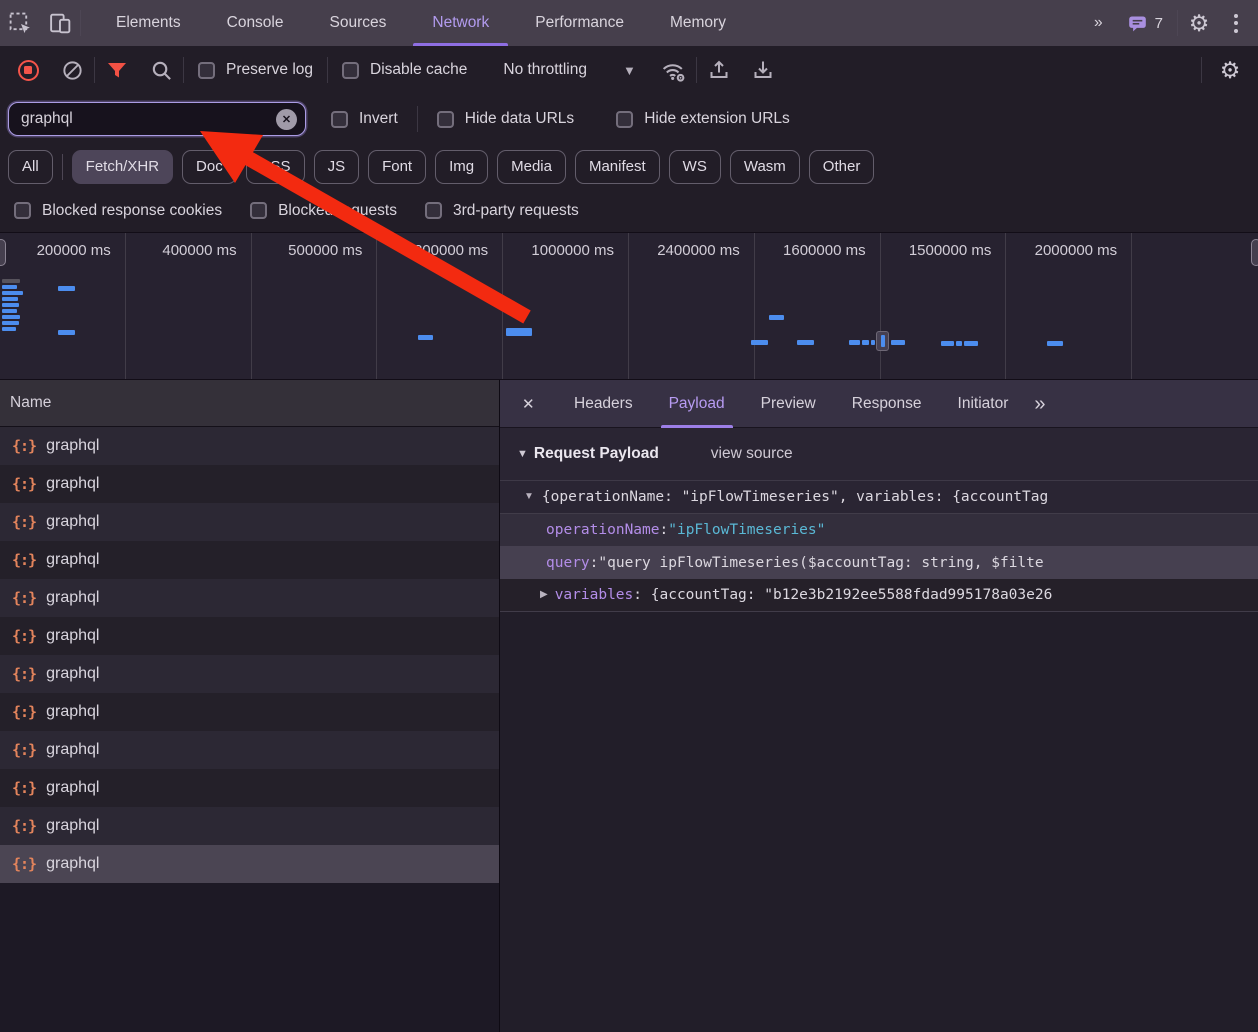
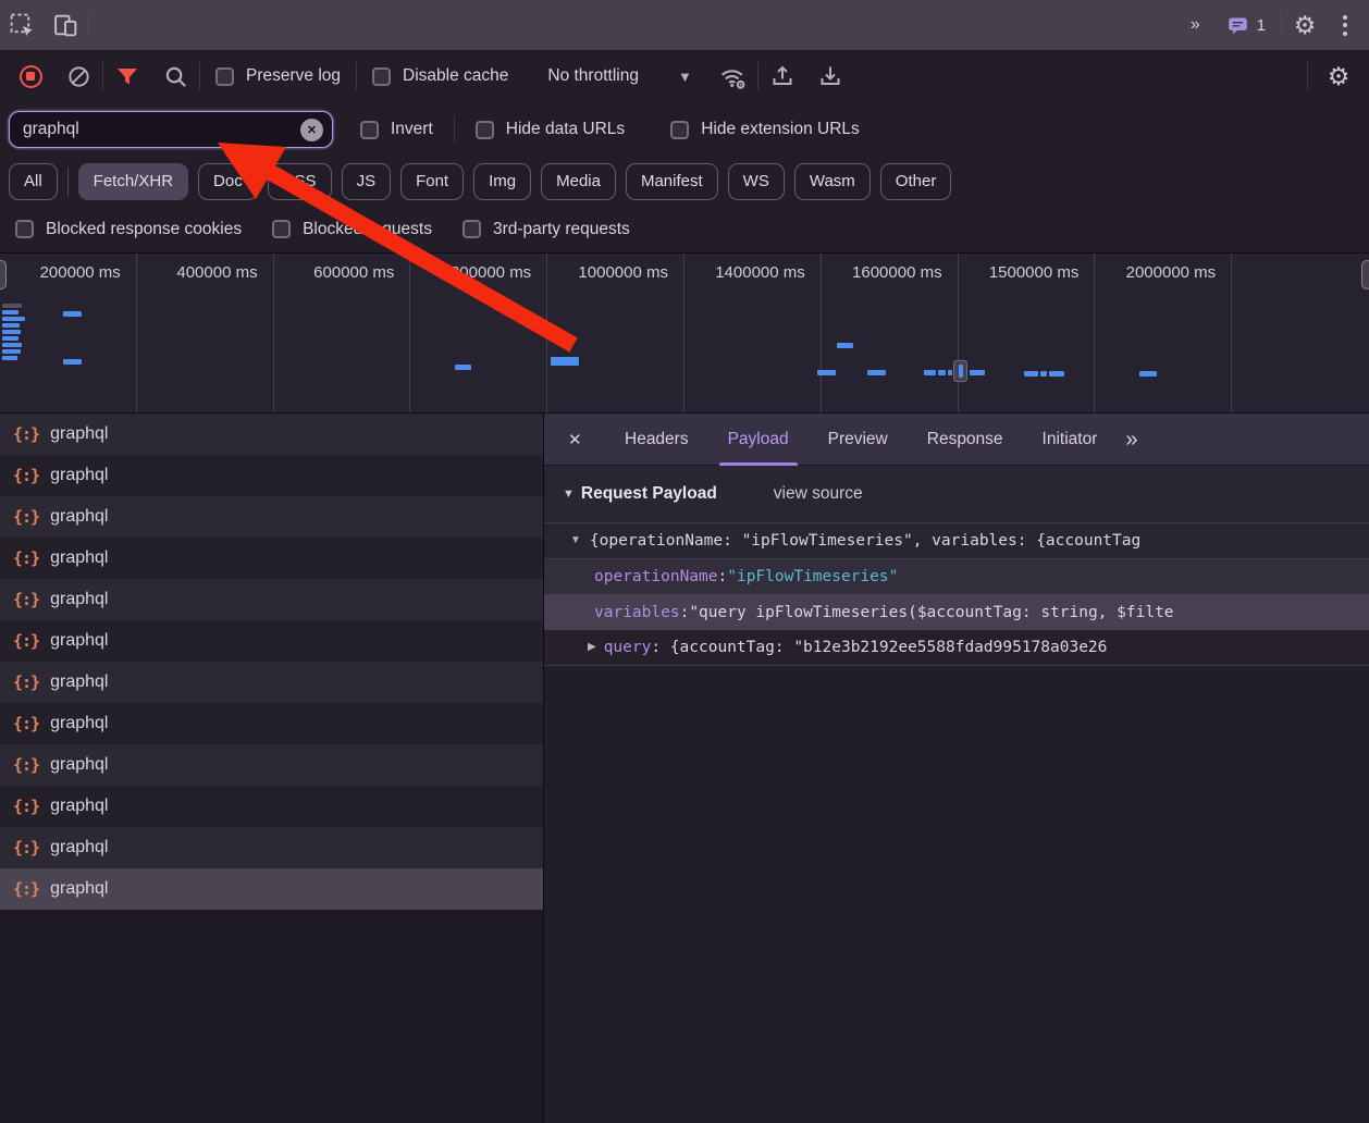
- Elements
- Console
- Sources
- Network
- Performance
- Memory
  »
- 7
+ 1
  ⚙
  Preserve log
  Disable cache
  No throttling
  ▼
  ⚙
  graphql
  ✕
  Invert
  Hide data URLs
  Hide extension URLs
  All
  Fetch/XHR
  Doc
  JS
  Font
  Img
  Media
  Manifest
  WS
  Wasm
  Other
  Blocked response cookies
  Blockequests
  3rd-party requests
  200000 ms
  400000 ms
- 500000 ms
+ 600000 ms
  00000 ms
  1000000 ms
- 2400000 ms
+ 1400000 ms
  1600000 ms
  1500000 ms
  2000000 ms
- Name
  {:}
  graphql
  {:}
  graphql
  {:}
  graphql
  {:}
  graphql
  {:}
  graphql
  {:}
  graphql
  {:}
  graphql
  {:}
  graphql
  {:}
  graphql
  {:}
  graphql
  {:}
  graphql
  {:}
  graphql
  ✕
  Headers
  Payload
  Preview
  Response
  Initiator
  »
  ▼
  Request Payload
  view source
  ▼
  {operationName: "ipFlowTimeseries", variables: {accountTag
  operationName
  :
  "ipFlowTimeseries"
- query
+ variables
  :
  "query ipFlowTimeseries($accountTag: string, $filte
  ▶
- variables: {accountTag: "b12e3b2192ee5588fdad995178a03e26
+ query: {accountTag: "b12e3b2192ee5588fdad995178a03e26
